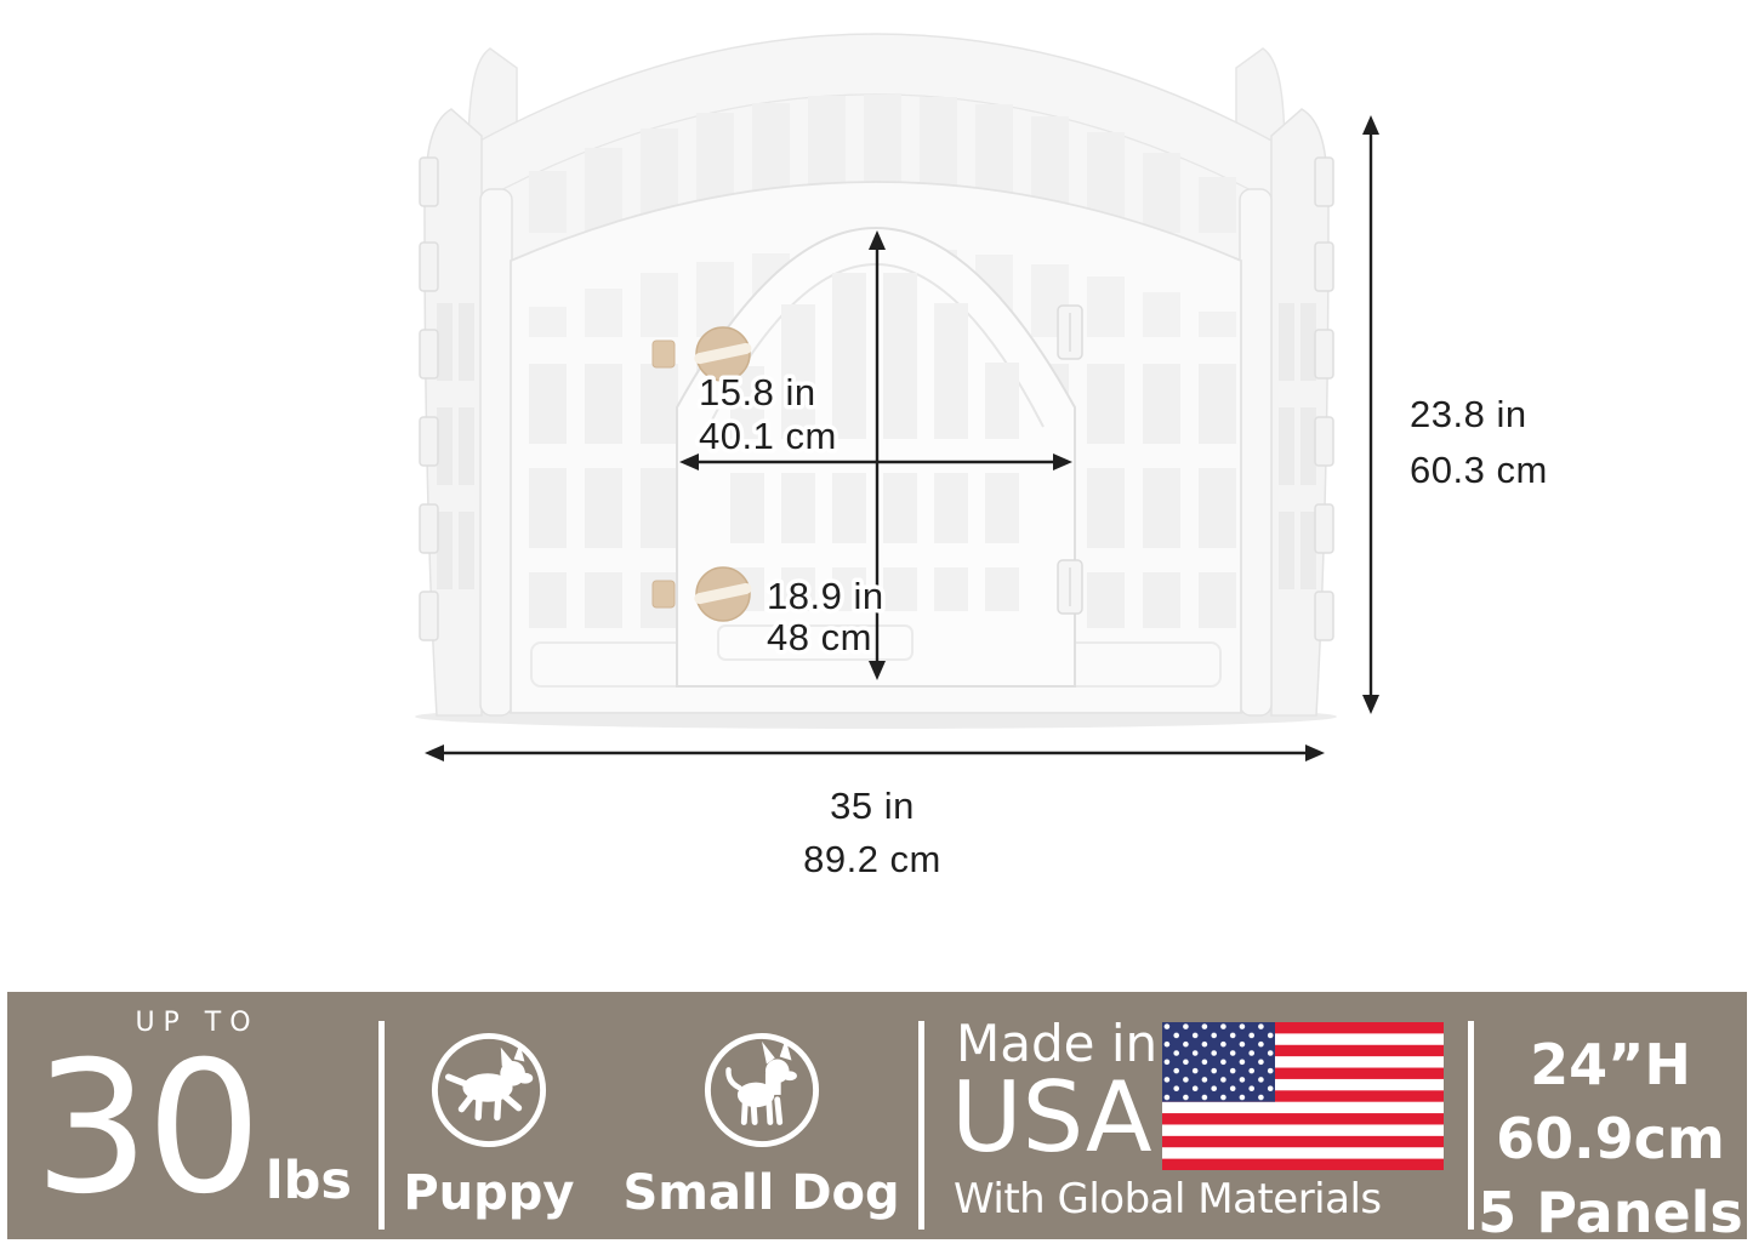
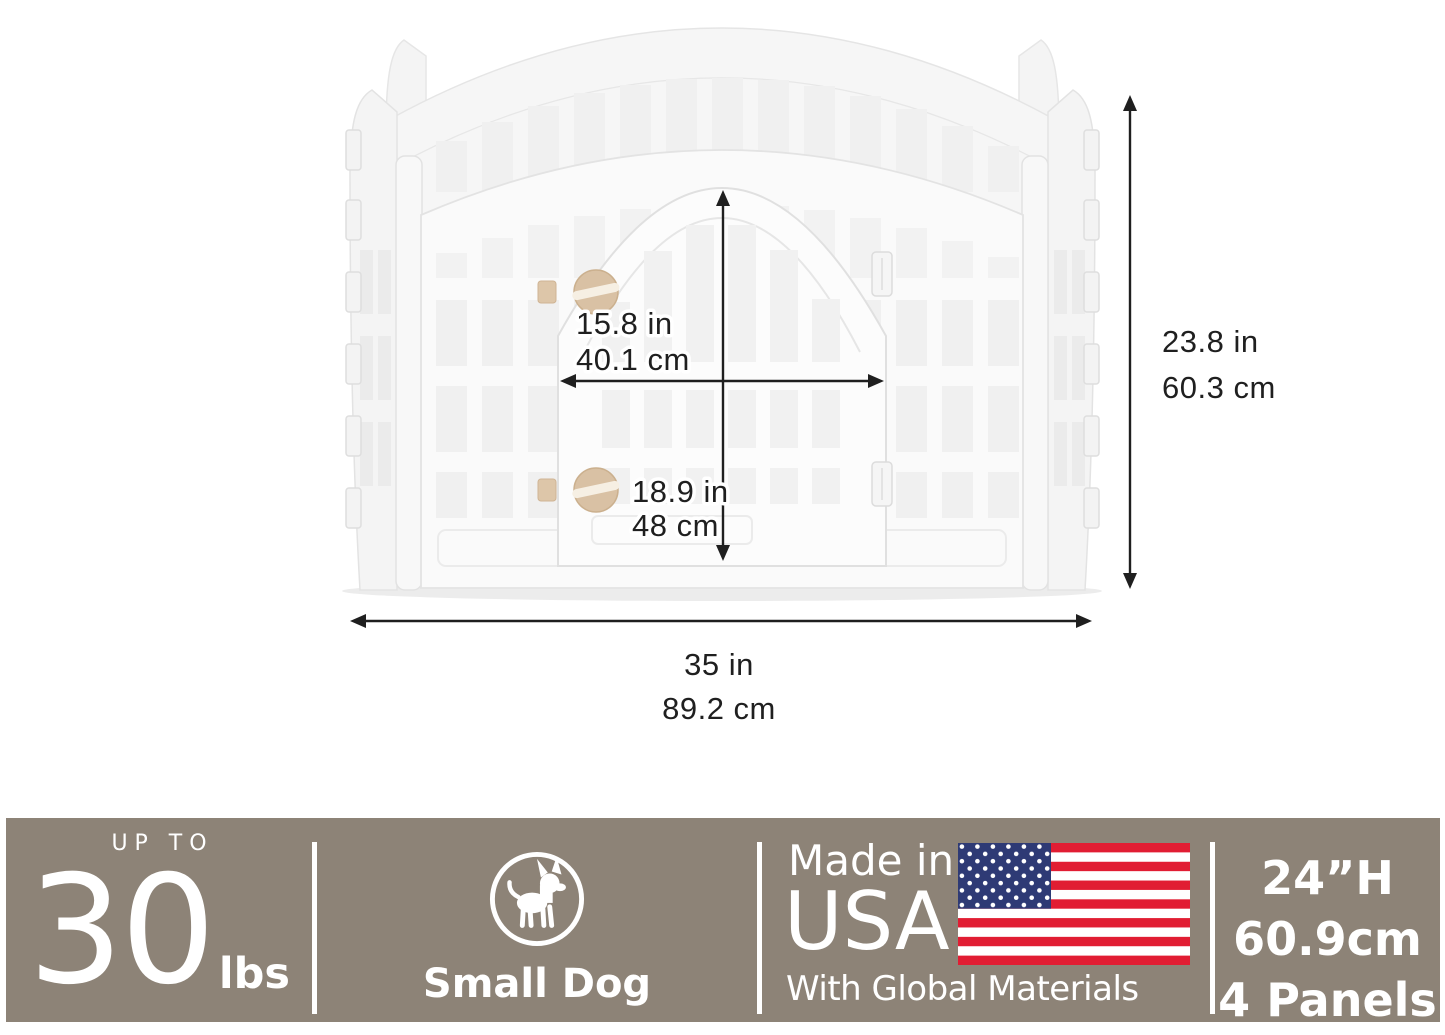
  18.9 in
  48 cm
  15.8 in
  40.1 cm
  23.8 in
  60.3 cm
  35 in
  89.2 cm
  UP TO
  30
  lbs
- Puppy
  Small Dog
  Made in
  USA
  With Global Materials
  24”H
  60.9cm
- 5 Panels
+ 4 Panels
